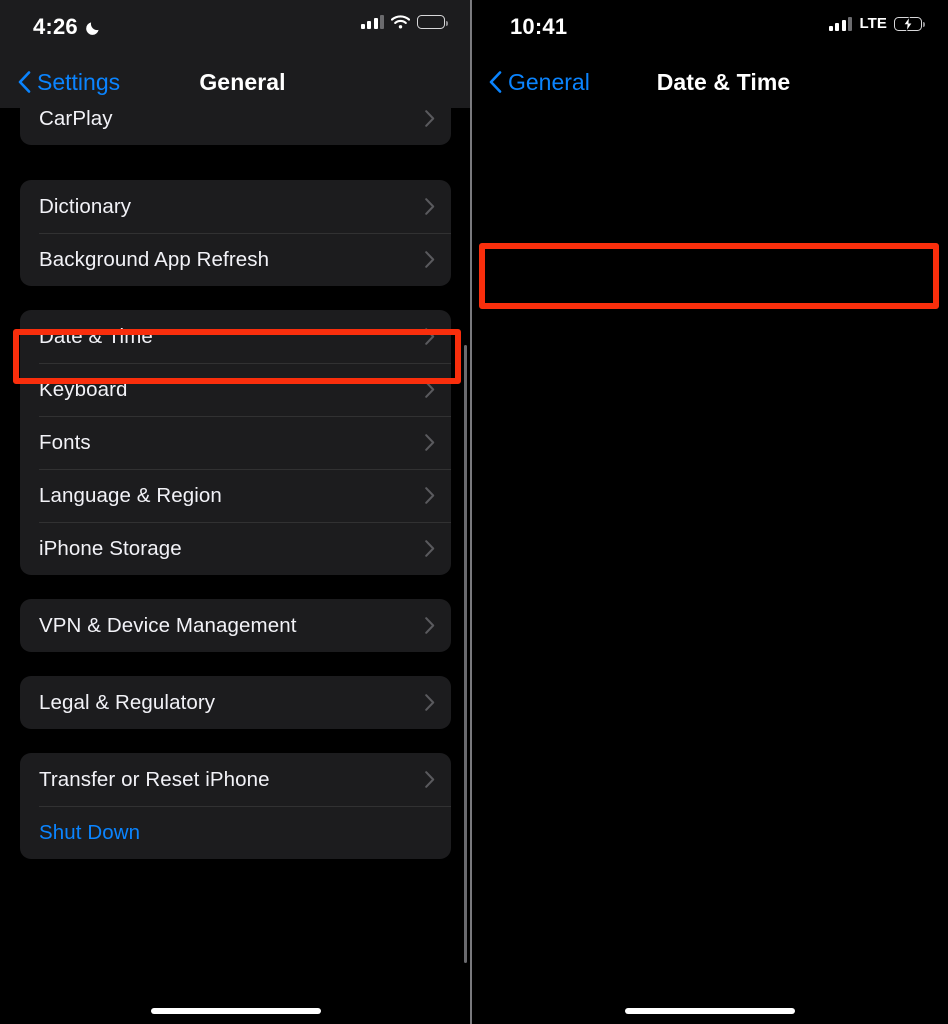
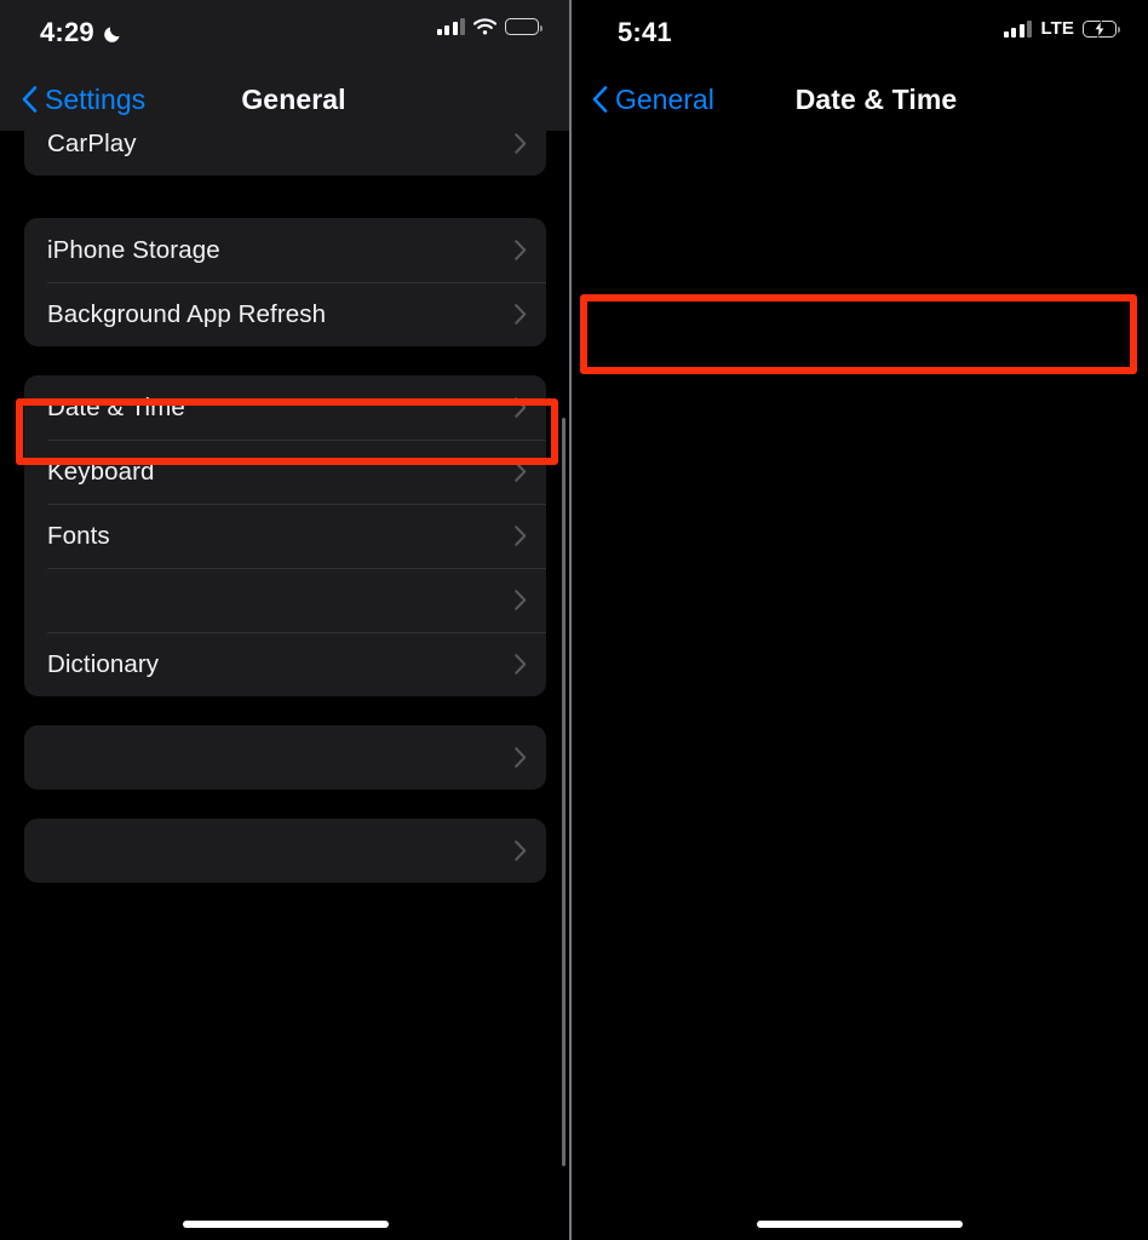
  CarPlay
- Dictionary
+ iPhone Storage
  Background App Refresh
  Date & Time
  Keyboard
  Fonts
- Language & Region
- iPhone Storage
+ Dictionary
- VPN & Device Management
- Legal & Regulatory
- Transfer or Reset iPhone
- Shut Down
- 4:26
+ 4:29
  Settings
  General
- 10:41
+ 5:41
  LTE
  General
  Date & Time
